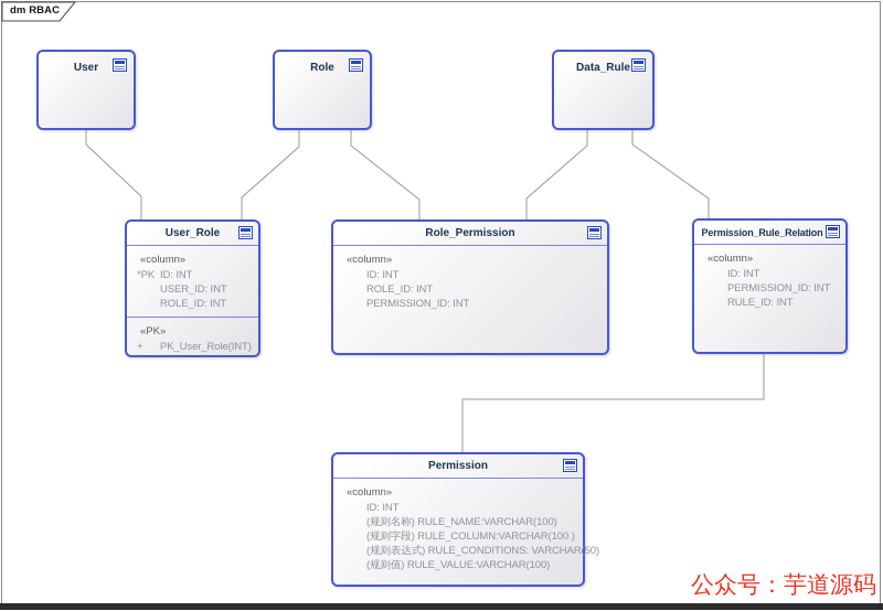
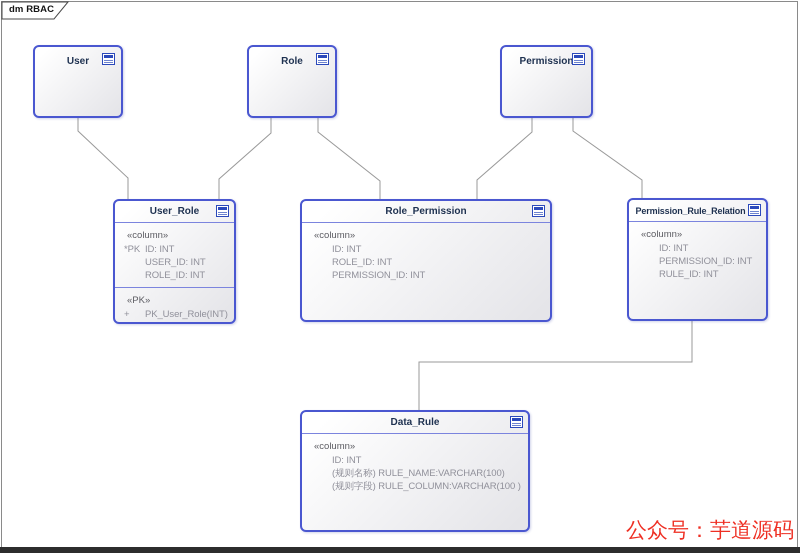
  dm RBAC
  User
  Role
- Data_Rule
+ Permission
  User_Role
  «column»
  *PK
  ID: INT
  USER_ID: INT
  ROLE_ID: INT
  «PK»
  +
  PK_User_Role(INT)
  Role_Permission
  «column»
  ID: INT
  ROLE_ID: INT
  PERMISSION_ID: INT
  Permission_Rule_Relation
  «column»
  ID: INT
  PERMISSION_ID: INT
  RULE_ID: INT
- Permission
+ Data_Rule
  «column»
  ID: INT
  (规则名称) RULE_NAME:VARCHAR(100)
  (规则字段) RULE_COLUMN:VARCHAR(100 )
- (规则表达式) RULE_CONDITIONS: VARCHAR(50)
- (规则值) RULE_VALUE:VARCHAR(100)
  公众号：芋道源码
